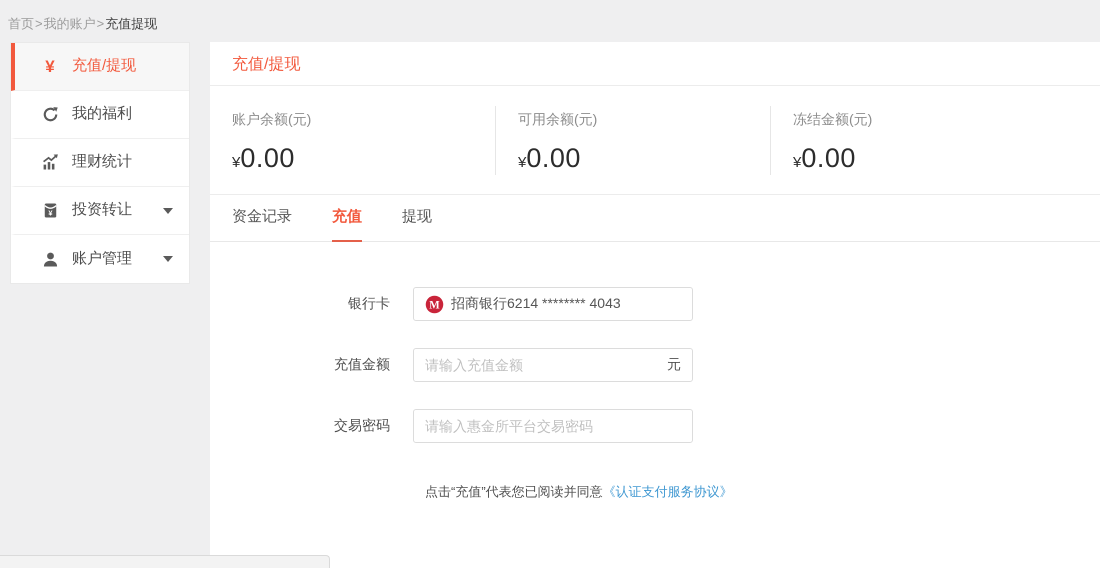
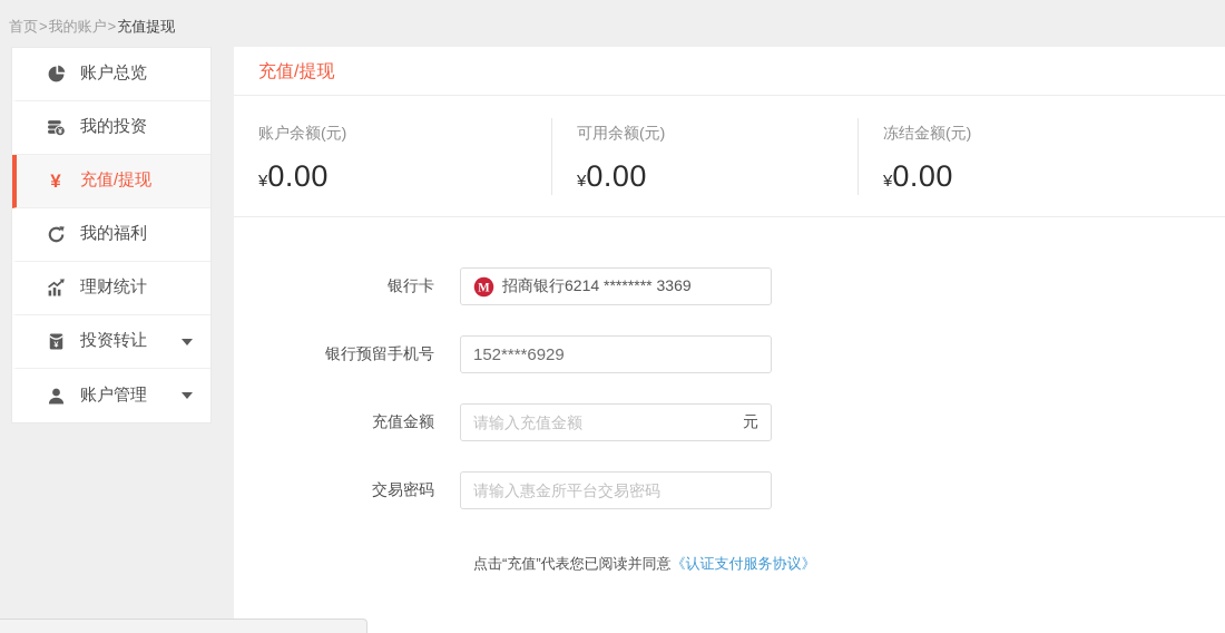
  首页>我的账户>充值提现
+ 账户总览
+ 我的投资
  ¥
  充值/提现
  我的福利
  理财统计
  ¥
  投资转让
  账户管理
  充值/提现
  账户余额(元)
  ¥0.00
  可用余额(元)
  ¥0.00
  冻结金额(元)
  ¥0.00
- 资金记录
- 充值
- 提现
  银行卡
  M
- 招商银行6214 ******** 4043
+ 招商银行6214 ******** 3369
+ 银行预留手机号
+ 152****6929
  充值金额
  请输入充值金额
  元
  交易密码
  请输入惠金所平台交易密码
  点击“充值”代表您已阅读并同意《认证支付服务协议》
